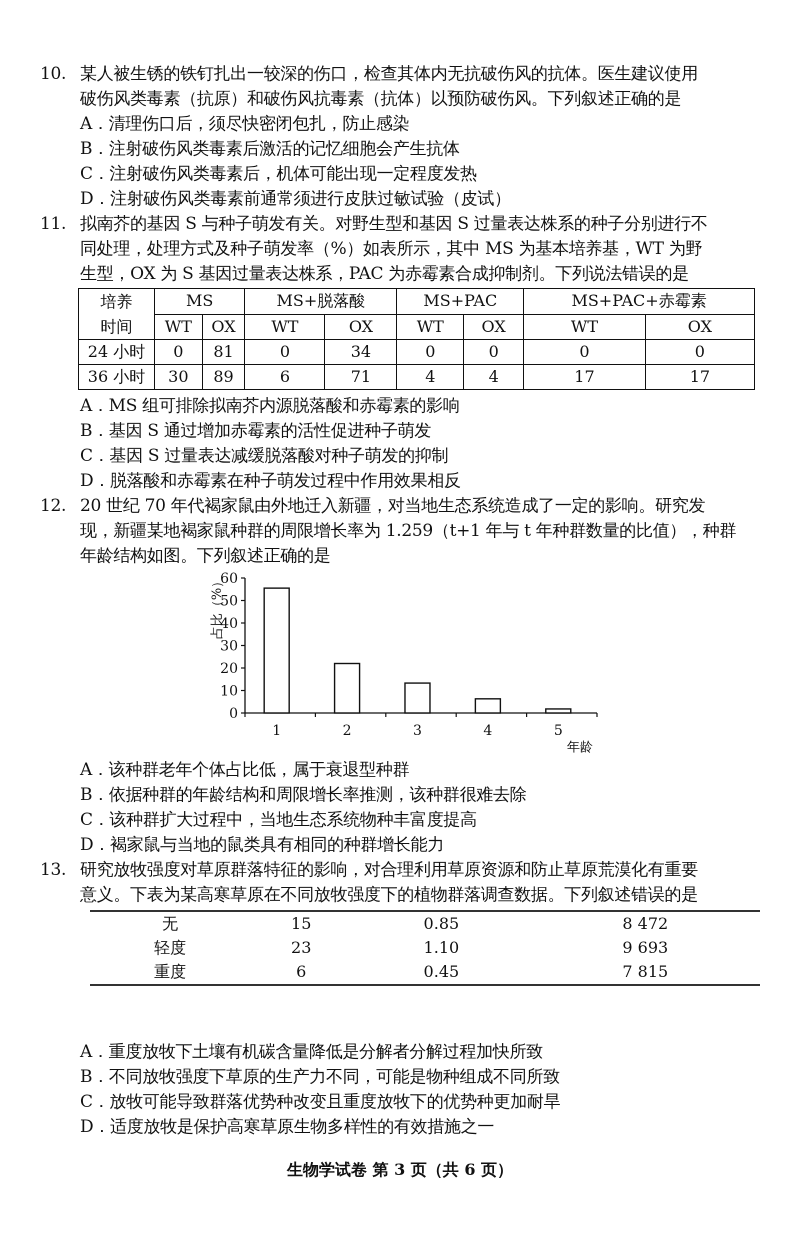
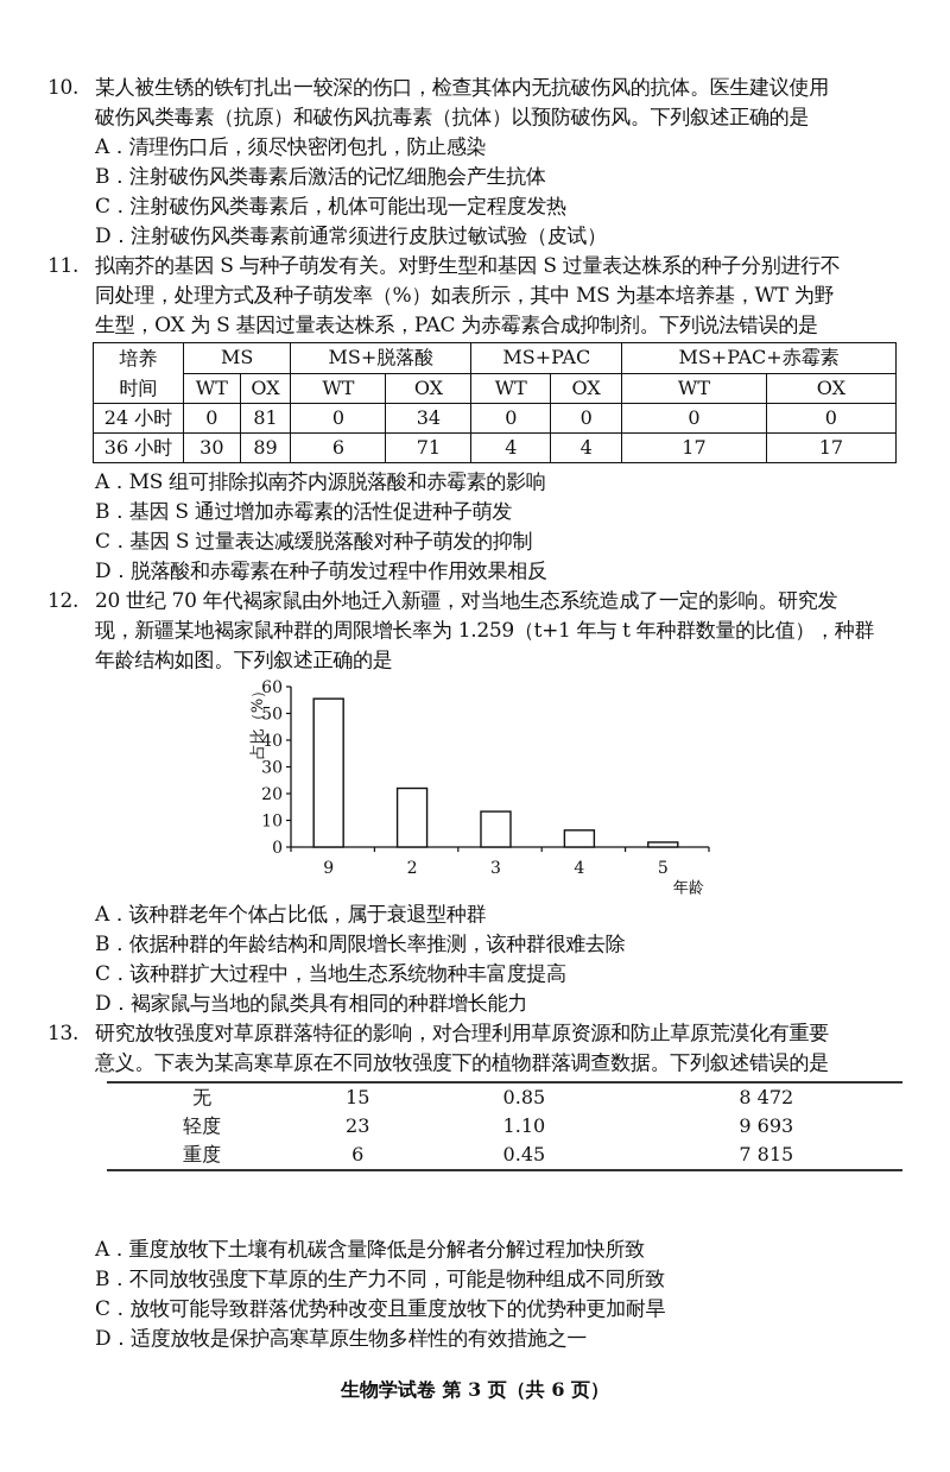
  10.
  某人被生锈的铁钉扎出一较深的伤口，检查其体内无抗破伤风的抗体。医生建议使用
  破伤风类毒素（抗原）和破伤风抗毒素（抗体）以预防破伤风。下列叙述正确的是
  A．清理伤口后，须尽快密闭包扎，防止感染
  B．注射破伤风类毒素后激活的记忆细胞会产生抗体
  C．注射破伤风类毒素后，机体可能出现一定程度发热
  D．注射破伤风类毒素前通常须进行皮肤过敏试验（皮试）
  11.
  拟南芥的基因 S 与种子萌发有关。对野生型和基因 S 过量表达株系的种子分别进行不
  同处理，处理方式及种子萌发率（%）如表所示，其中 MS 为基本培养基，WT 为野
  生型，OX 为 S 基因过量表达株系，PAC 为赤霉素合成抑制剂。下列说法错误的是
  培养 时间	MS	MS+脱落酸	MS+PAC	MS+PAC+赤霉素
  WT	OX	WT	OX	WT	OX	WT	OX
  24 小时	0	81	0	34	0	0	0	0
  36 小时	30	89	6	71	4	4	17	17
  A．MS 组可排除拟南芥内源脱落酸和赤霉素的影响
  B．基因 S 通过增加赤霉素的活性促进种子萌发
  C．基因 S 过量表达减缓脱落酸对种子萌发的抑制
  D．脱落酸和赤霉素在种子萌发过程中作用效果相反
  12.
  20 世纪 70 年代褐家鼠由外地迁入新疆，对当地生态系统造成了一定的影响。研究发
  现，新疆某地褐家鼠种群的周限增长率为 1.259（t+1 年与 t 年种群数量的比值），种群
  年龄结构如图。下列叙述正确的是
  0
  10
  20
  30
  40
  50
  60
- 1
+ 9
  2
  3
  4
  5
  年龄
  A．该种群老年个体占比低，属于衰退型种群
  B．依据种群的年龄结构和周限增长率推测，该种群很难去除
  C．该种群扩大过程中，当地生态系统物种丰富度提高
  D．褐家鼠与当地的鼠类具有相同的种群增长能力
  13.
  研究放牧强度对草原群落特征的影响，对合理利用草原资源和防止草原荒漠化有重要
  意义。下表为某高寒草原在不同放牧强度下的植物群落调查数据。下列叙述错误的是
  无	15	0.85	8 472
  轻度	23	1.10	9 693
  重度	6	0.45	7 815
  A．重度放牧下土壤有机碳含量降低是分解者分解过程加快所致
  B．不同放牧强度下草原的生产力不同，可能是物种组成不同所致
  C．放牧可能导致群落优势种改变且重度放牧下的优势种更加耐旱
  D．适度放牧是保护高寒草原生物多样性的有效措施之一
  生物学试卷 第 3 页（共 6 页）
